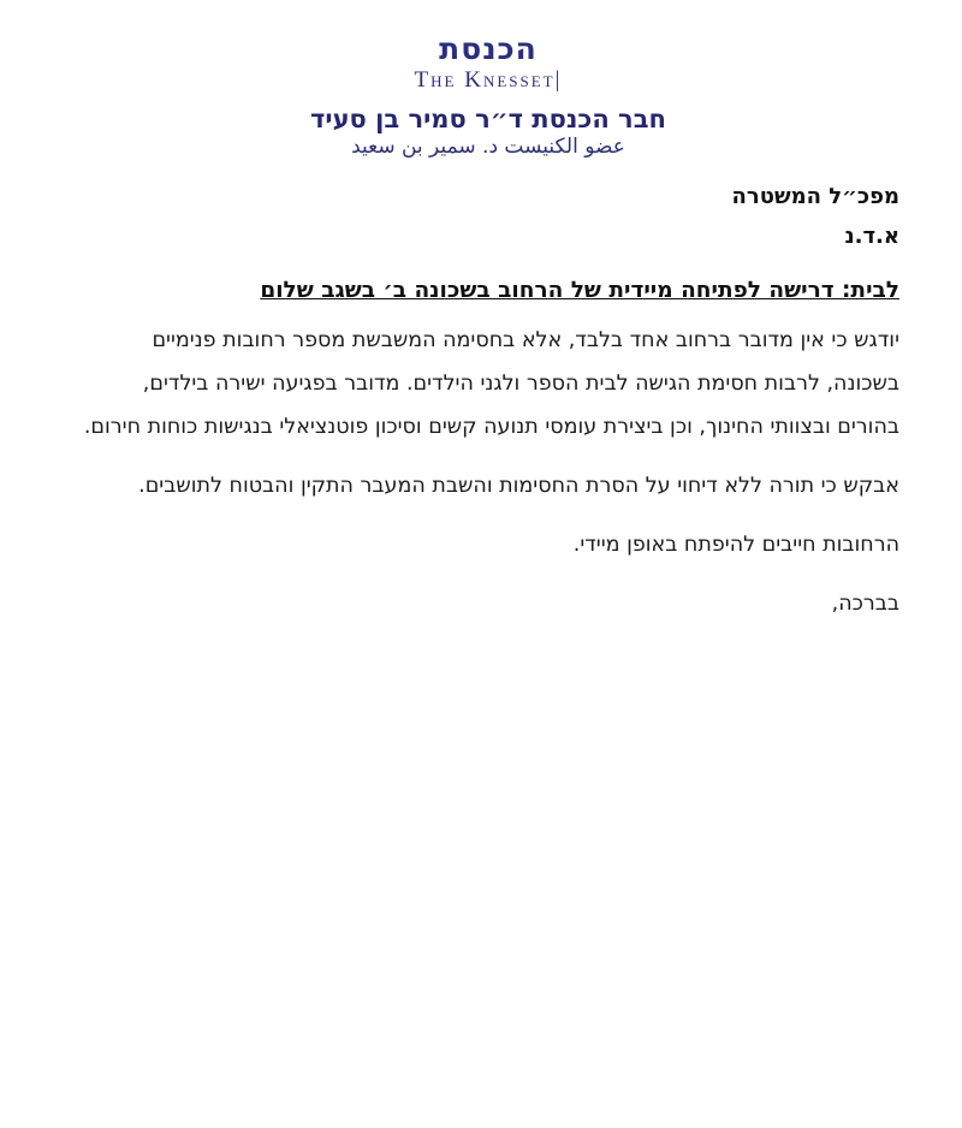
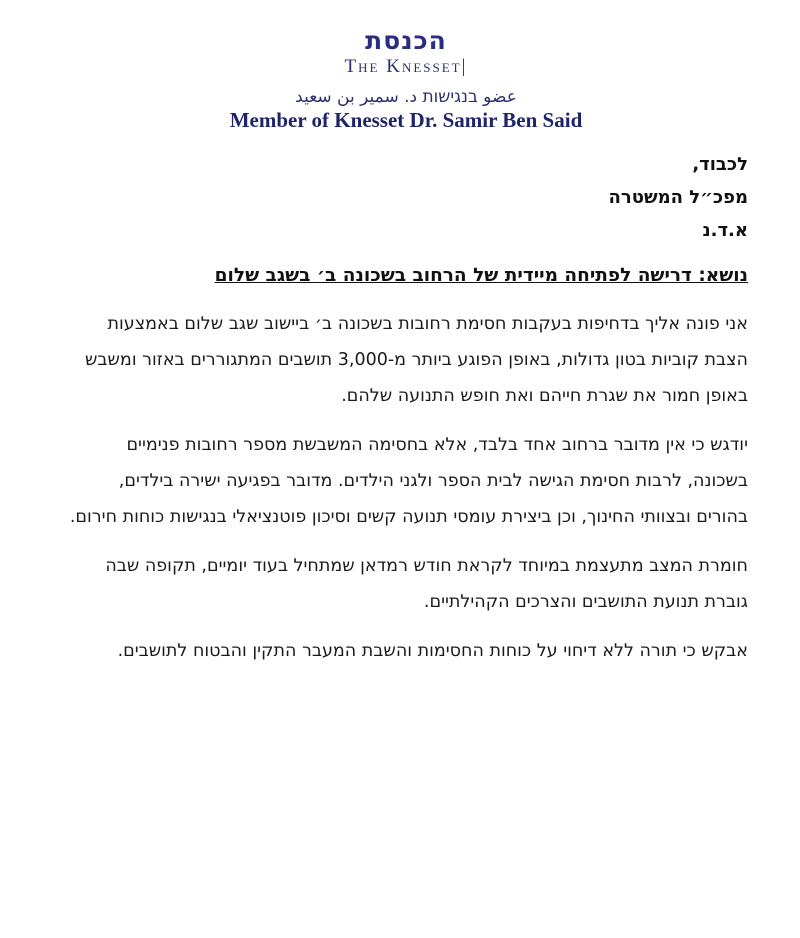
  הכנסת
  The Knesset|
- חבר הכנסת ד״ר סמיר בן סעיד
- عضو الكنيست د. سمير بن سعيد
+ عضو בנגישות د. سمير بن سعيد
+ Member of Knesset Dr. Samir Ben Said
+ לכבוד,
  מפכ״ל המשטרה
  א.ד.נ
- לבית: דרישה לפתיחה מיידית של הרחוב בשכונה ב׳ בשגב שלום
+ נושא: דרישה לפתיחה מיידית של הרחוב בשכונה ב׳ בשגב שלום
+ אני פונה אליך בדחיפות בעקבות חסימת רחובות בשכונה ב׳ ביישוב שגב שלום באמצעות הצבת קוביות בטון גדולות, באופן הפוגע ביותר מ-3,000 תושבים המתגוררים באזור ומשבש באופן חמור את שגרת חייהם ואת חופש התנועה שלהם.
  יודגש כי אין מדובר ברחוב אחד בלבד, אלא בחסימה המשבשת מספר רחובות פנימיים בשכונה, לרבות חסימת הגישה לבית הספר ולגני הילדים. מדובר בפגיעה ישירה בילדים, בהורים ובצוותי החינוך, וכן ביצירת עומסי תנועה קשים וסיכון פוטנציאלי בנגישות כוחות חירום.
+ חומרת המצב מתעצמת במיוחד לקראת חודש רמדאן שמתחיל בעוד יומיים, תקופה שבה גוברת תנועת התושבים והצרכים הקהילתיים.
- אבקש כי תורה ללא דיחוי על הסרת החסימות והשבת המעבר התקין והבטוח לתושבים.
+ אבקש כי תורה ללא דיחוי על כוחות החסימות והשבת המעבר התקין והבטוח לתושבים.
- הרחובות חייבים להיפתח באופן מיידי.
- בברכה,
